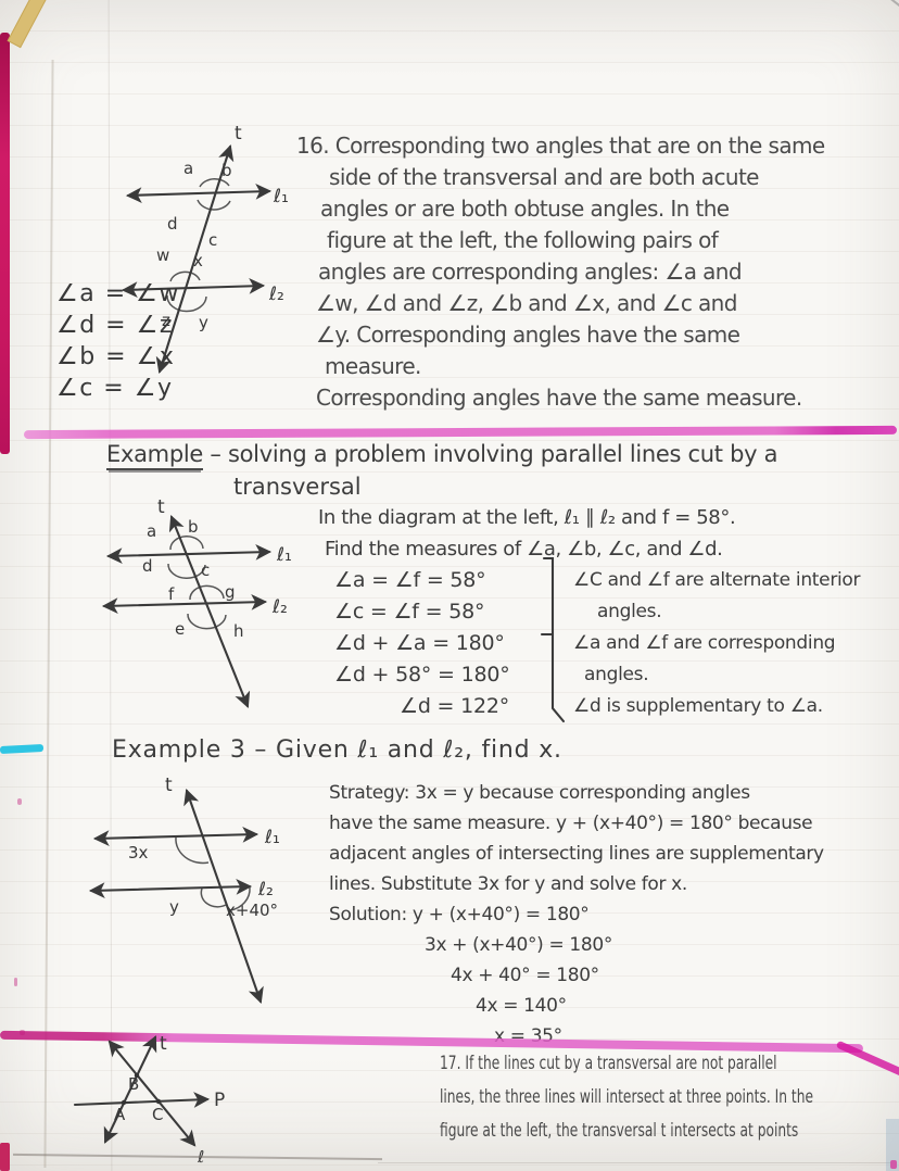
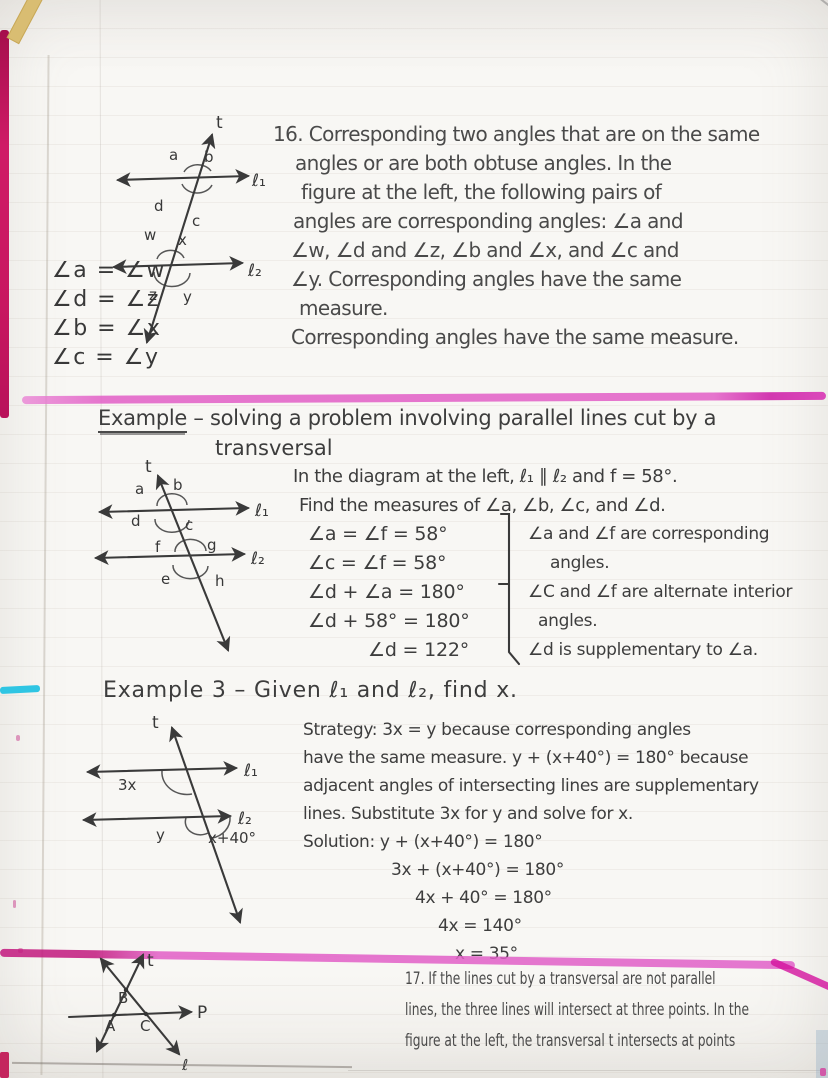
  t
  ℓ₁
  ℓ₂
  a
  b
  d
  c
  w
  x
  z
  y
  16. Corresponding two angles that are on the same
- side of the transversal and are both acute
  angles or are both obtuse angles. In the
  figure at the left, the following pairs of
  angles are corresponding angles: ∠a and
  ∠w, ∠d and ∠z, ∠b and ∠x, and ∠c and
  ∠y. Corresponding angles have the same
  measure.
  Corresponding angles have the same measure.
  ∠a = ∠w
  ∠d = ∠z
  ∠b = ∠x
  ∠c = ∠y
  Example – solving a problem involving parallel lines cut by a
  transversal
  t
  ℓ₁
  ℓ₂
  a
  b
  d
  c
  f
  g
  e
  h
  In the diagram at the left, ℓ₁ ∥ ℓ₂ and f = 58°.
  Find the measures of ∠a, ∠b, ∠c, and ∠d.
  ∠a = ∠f = 58°
  ∠c = ∠f = 58°
  ∠d + ∠a = 180°
  ∠d + 58° = 180°
  ∠d = 122°
- ∠C and ∠f are alternate interior
+ ∠a and ∠f are corresponding
  angles.
- ∠a and ∠f are corresponding
+ ∠C and ∠f are alternate interior
  angles.
  ∠d is supplementary to ∠a.
  Example 3 – Given ℓ₁ and ℓ₂, find x.
  t
  ℓ₁
  ℓ₂
  3x
  y
  x+40°
  Strategy: 3x = y because corresponding angles
  have the same measure. y + (x+40°) = 180° because
  adjacent angles of intersecting lines are supplementary
  lines. Substitute 3x for y and solve for x.
  Solution: y + (x+40°) = 180°
  3x + (x+40°) = 180°
  4x + 40° = 180°
  4x = 140°
  x = 35°
  t
  P
  A
  B
  C
  ℓ
  17. If the lines cut by a transversal are not parallel
  lines, the three lines will intersect at three points. In the
  figure at the left, the transversal t intersects at points
